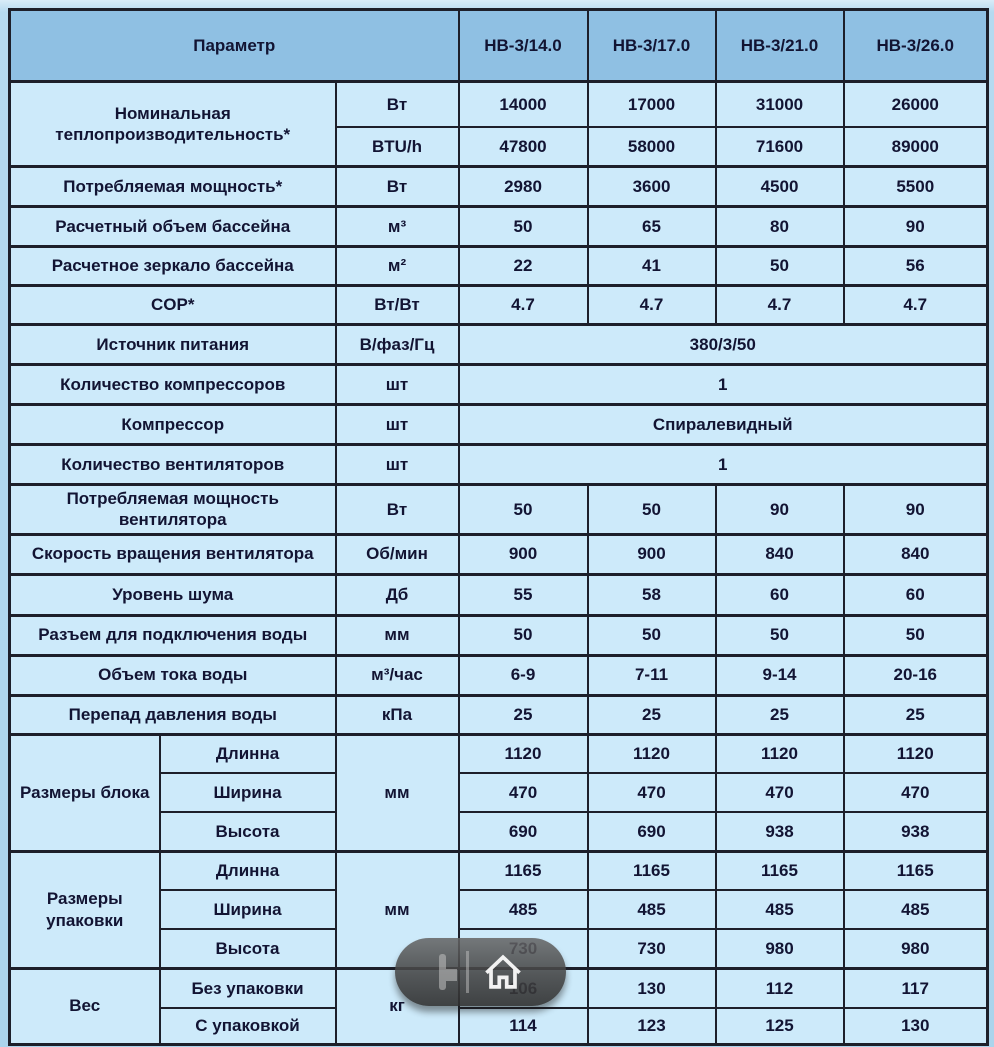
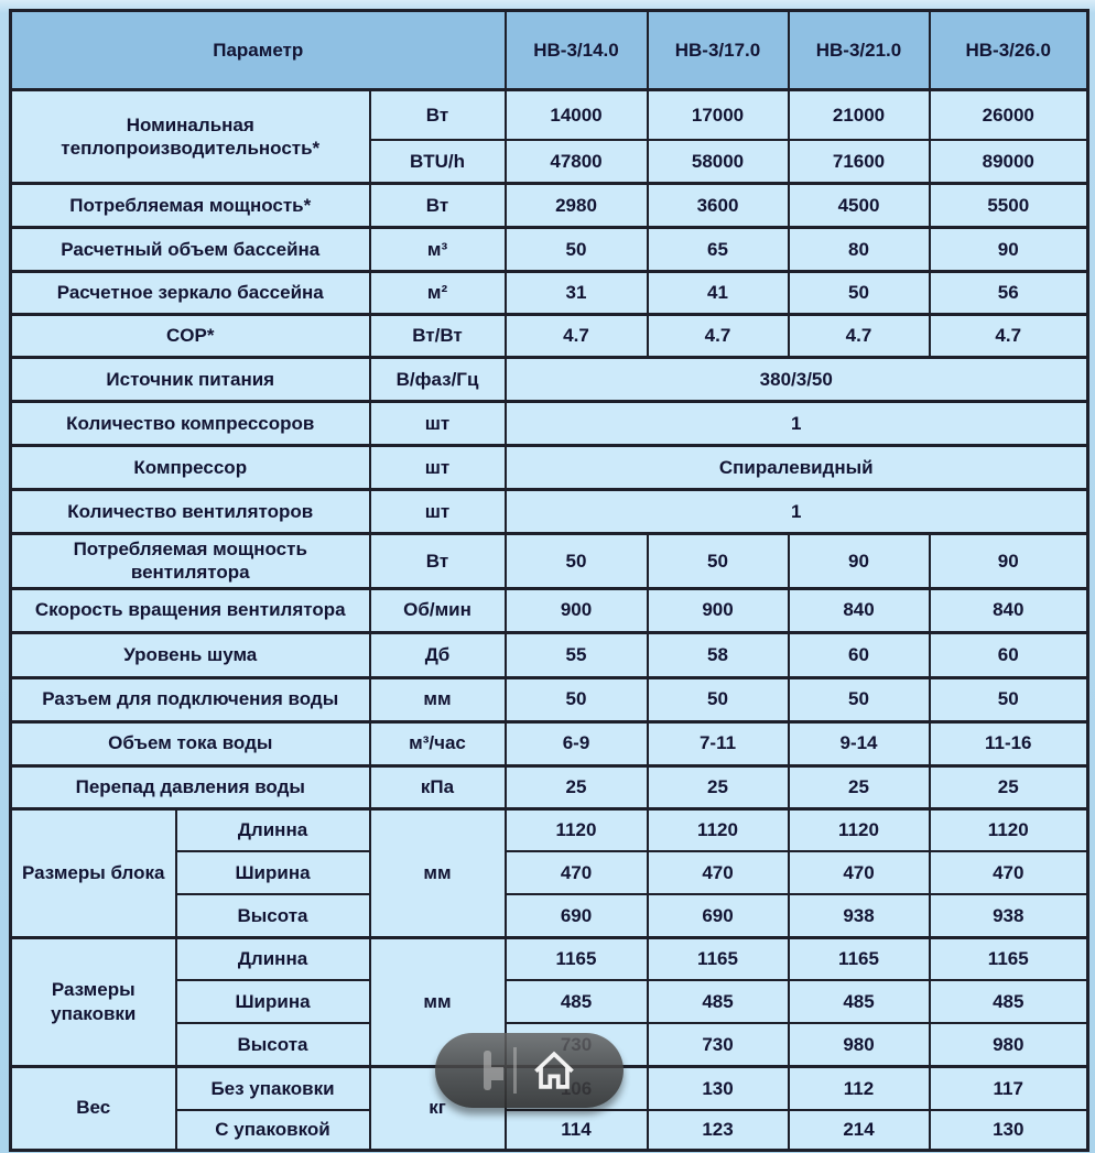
  Параметр	HB-3/14.0	HB-3/17.0	HB-3/21.0	HB-3/26.0
- Номинальная теплопроизводительность*	Вт	14000	17000	31000	26000
+ Номинальная теплопроизводительность*	Вт	14000	17000	21000	26000
  BTU/h	47800	58000	71600	89000
  Потребляемая мощность*	Вт	2980	3600	4500	5500
  Расчетный объем бассейна	м³	50	65	80	90
- Расчетное зеркало бассейна	м²	22	41	50	56
+ Расчетное зеркало бассейна	м²	31	41	50	56
  COP*	Вт/Вт	4.7	4.7	4.7	4.7
  Источник питания	В/фаз/Гц	380/3/50
  Количество компрессоров	шт	1
  Компрессор	шт	Спиралевидный
  Количество вентиляторов	шт	1
  Потребляемая мощность вентилятора	Вт	50	50	90	90
  Скорость вращения вентилятора	Об/мин	900	900	840	840
  Уровень шума	Дб	55	58	60	60
  Разъем для подключения воды	мм	50	50	50	50
- Объем тока воды	м³/час	6-9	7-11	9-14	20-16
+ Объем тока воды	м³/час	6-9	7-11	9-14	11-16
  Перепад давления воды	кПа	25	25	25	25
  Размеры блока	Длинна	мм	1120	1120	1120	1120
  Ширина	470	470	470	470
  Высота	690	690	938	938
  Размеры упаковки	Длинна	мм	1165	1165	1165	1165
  Ширина	485	485	485	485
  Высота		730	980	980
  Вес	Без упаковки	кг		130	112	117
- С упаковкой	114	123	125	130
+ С упаковкой	114	123	214	130
